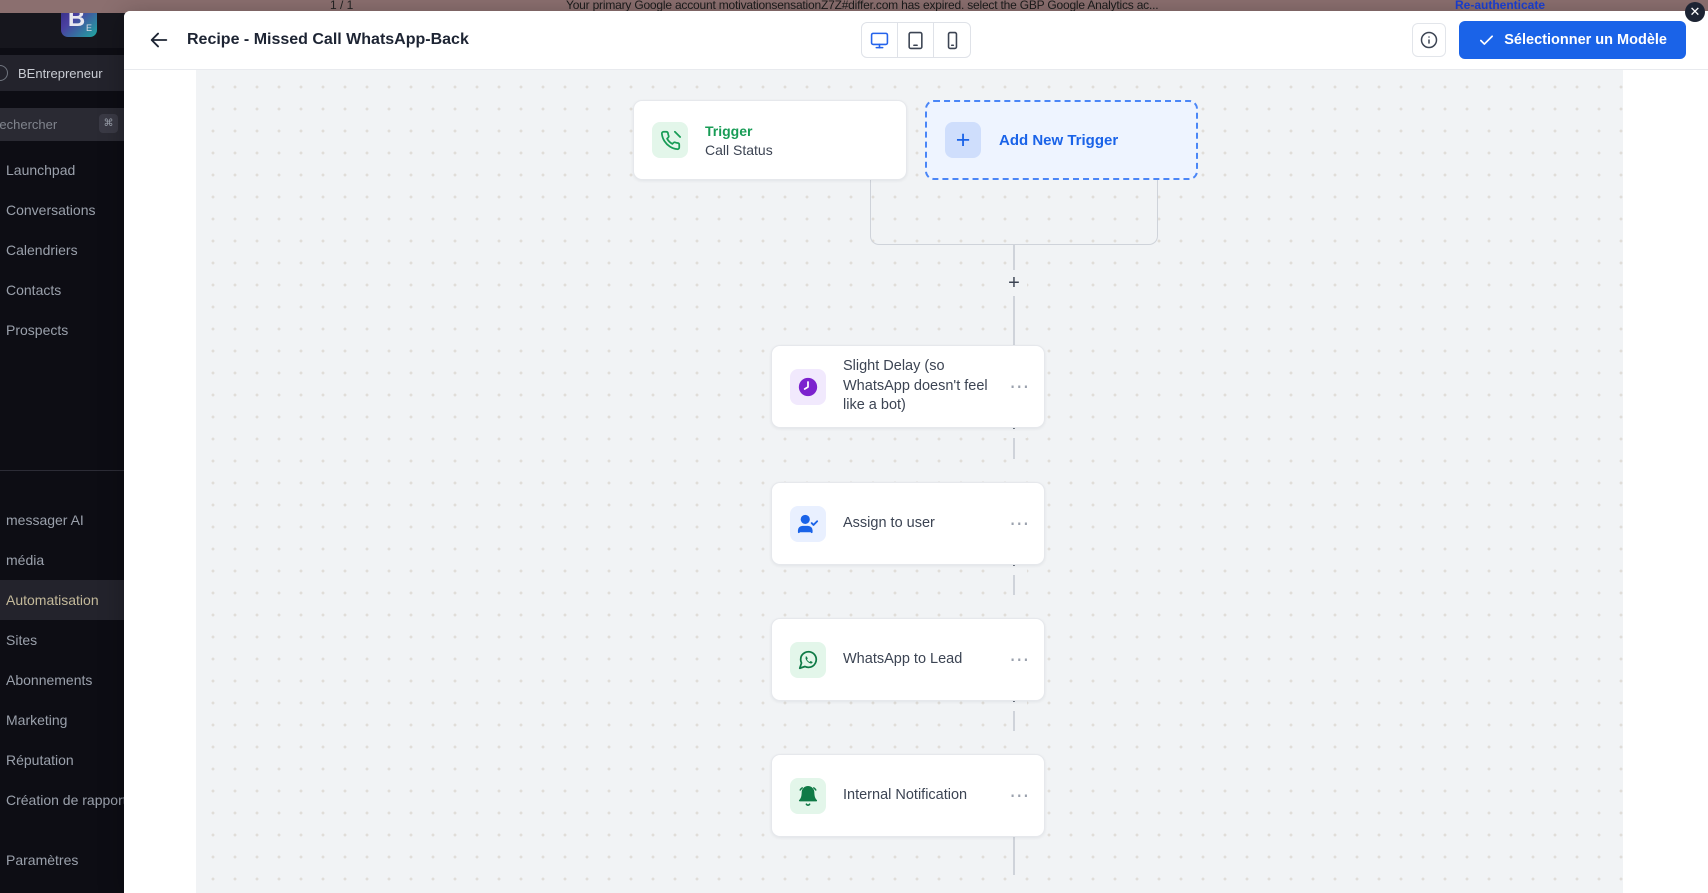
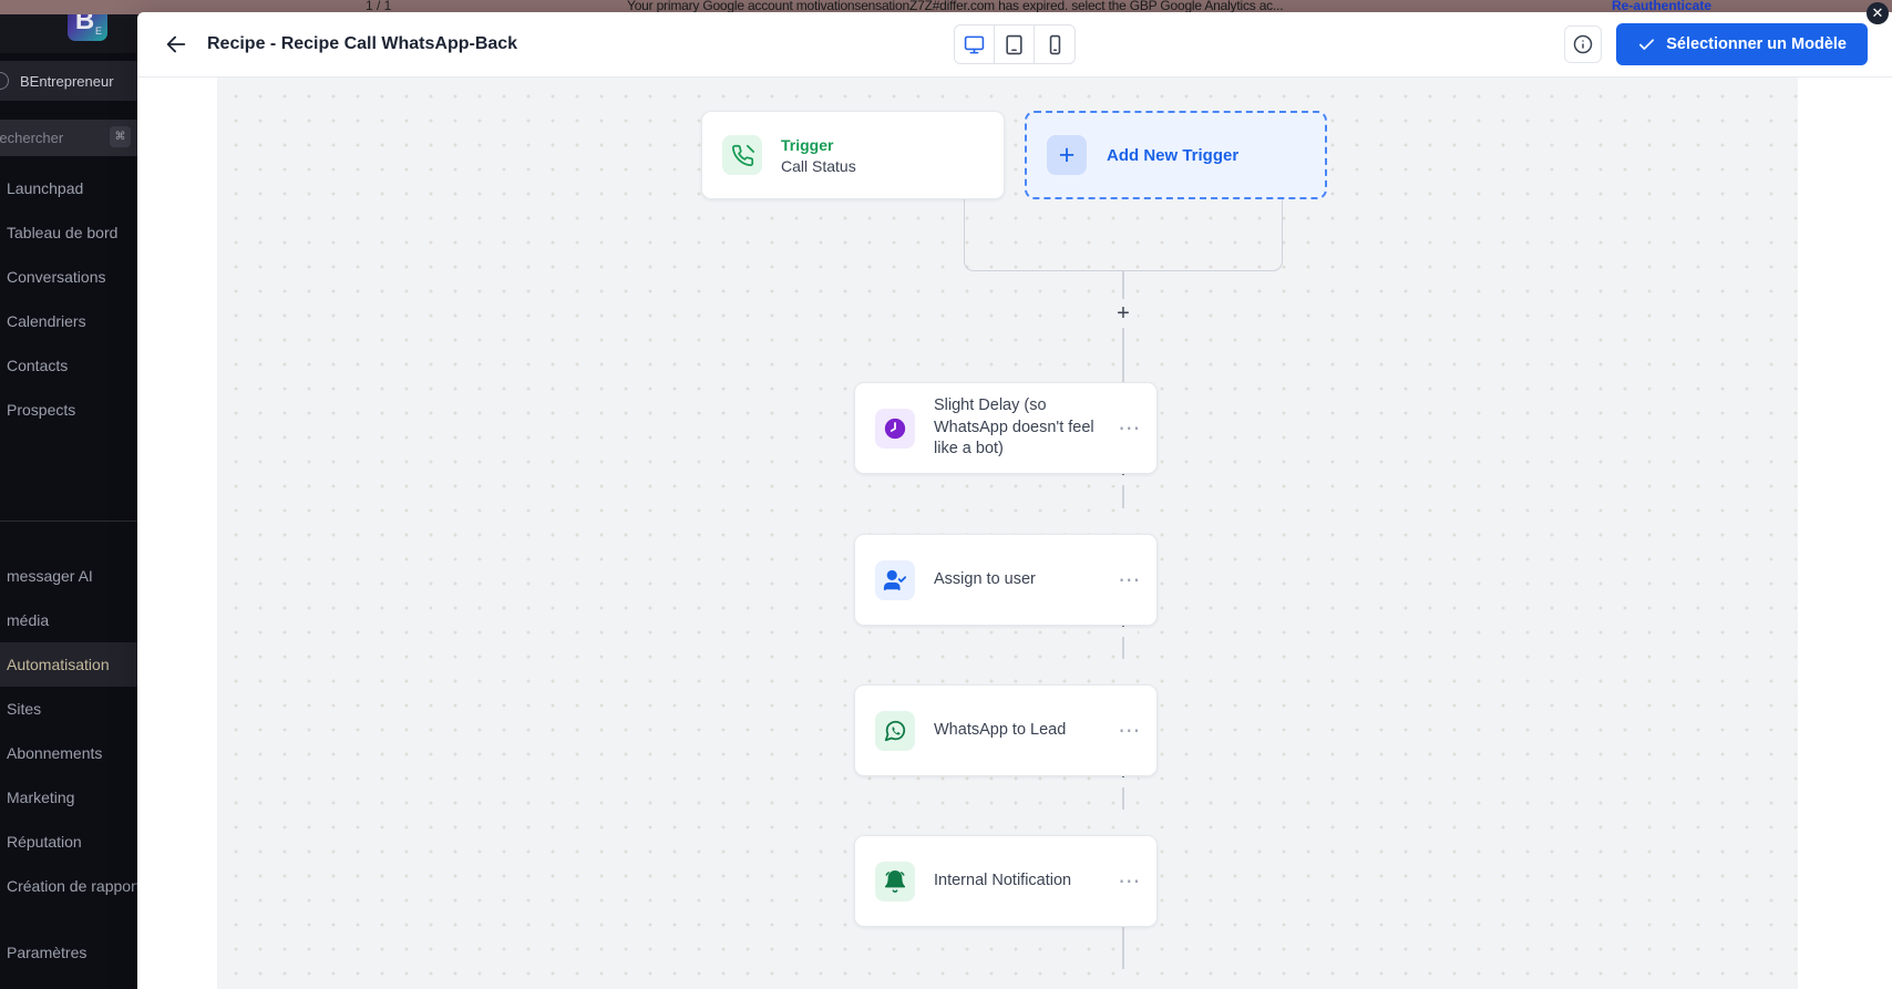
  B
  E
  BEntrepreneur
  echercher
  ⌘
  Launchpad
+ Tableau de bord
  Conversations
  Calendriers
  Contacts
  Prospects
  messager AI
  média
  Automatisation
  Sites
  Abonnements
  Marketing
  Réputation
  Création de rappor
  Paramètres
  1 / 1
  Your primary Google account motivationsensationZ7Z#differ.com has expired. select the GBP Google Analytics ac...
  Re-authenticate
  ✕
- Recipe - Missed Call WhatsApp-Back
+ Recipe - Recipe Call WhatsApp-Back
  Sélectionner un Modèle
  +
  Trigger
  Call Status
  +
  Add New Trigger
  Slight Delay (so WhatsApp doesn't feel like a bot)
  ⋯
  Assign to user
  ⋯
  WhatsApp to Lead
  ⋯
  Internal Notification
  ⋯
